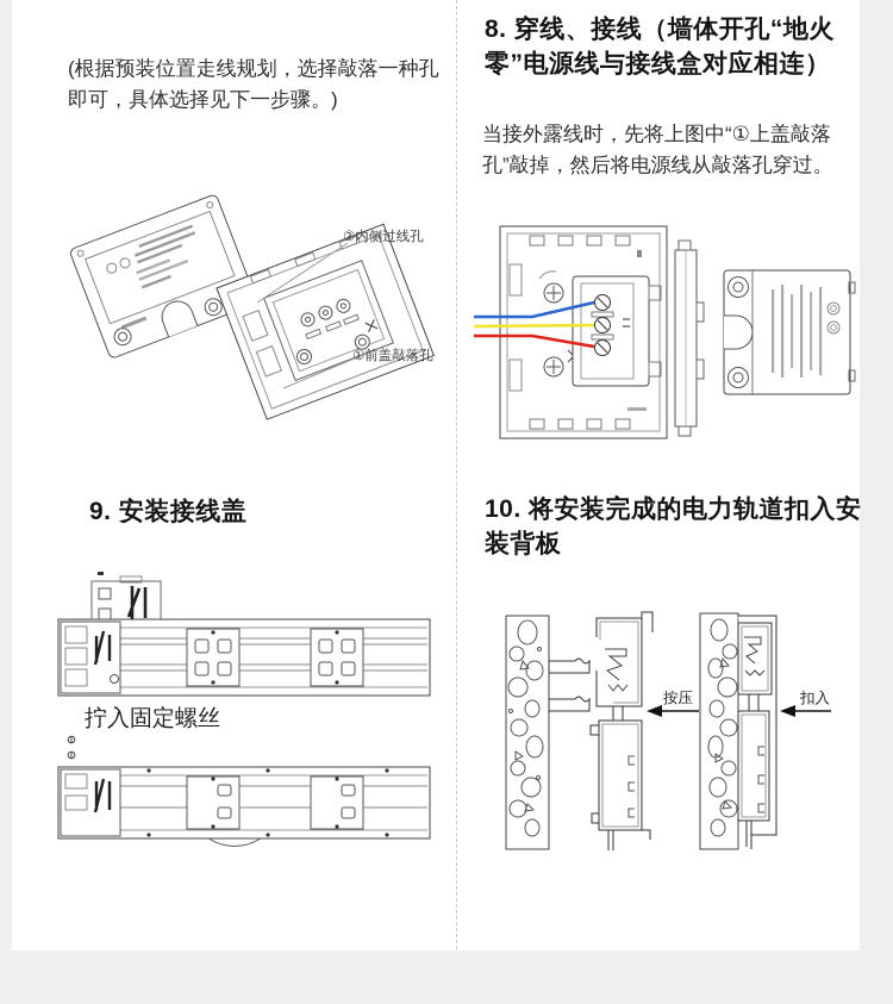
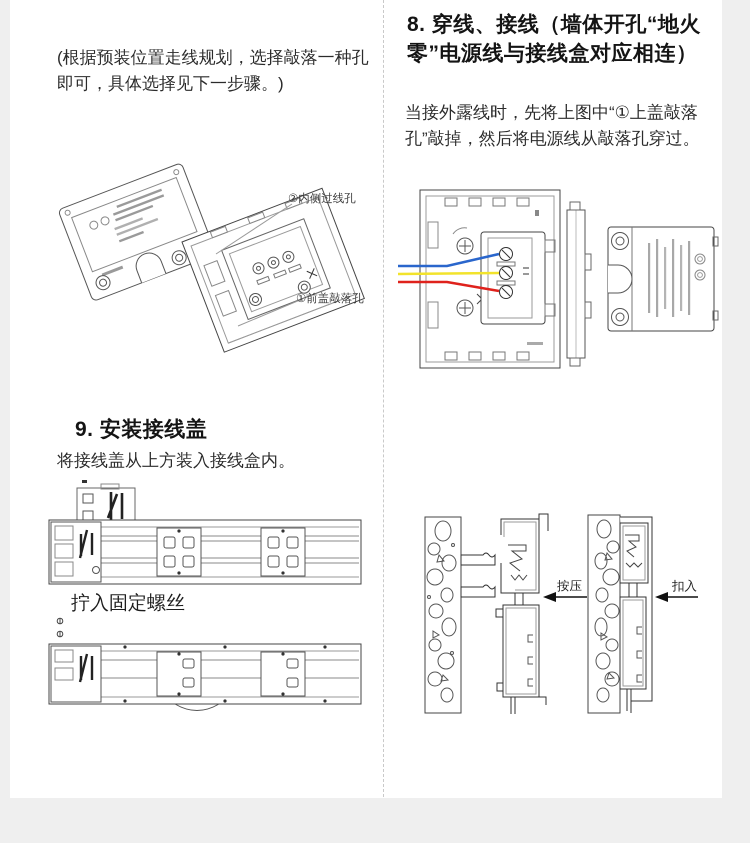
  (根据预装位置走线规划，选择敲落一种孔即可，具体选择见下一步骤。)
  ②内侧过线孔
  ①前盖敲落孔
  8. 穿线、接线（墙体开孔“地火零”电源线与接线盒对应相连）
  当接外露线时，先将上图中“①上盖敲落孔”敲掉，然后将电源线从敲落孔穿过。
  9. 安装接线盖
+ 将接线盖从上方装入接线盒内。
  拧入固定螺丝
- 10. 将安装完成的电力轨道扣入安装背板
  按压
  扣入
